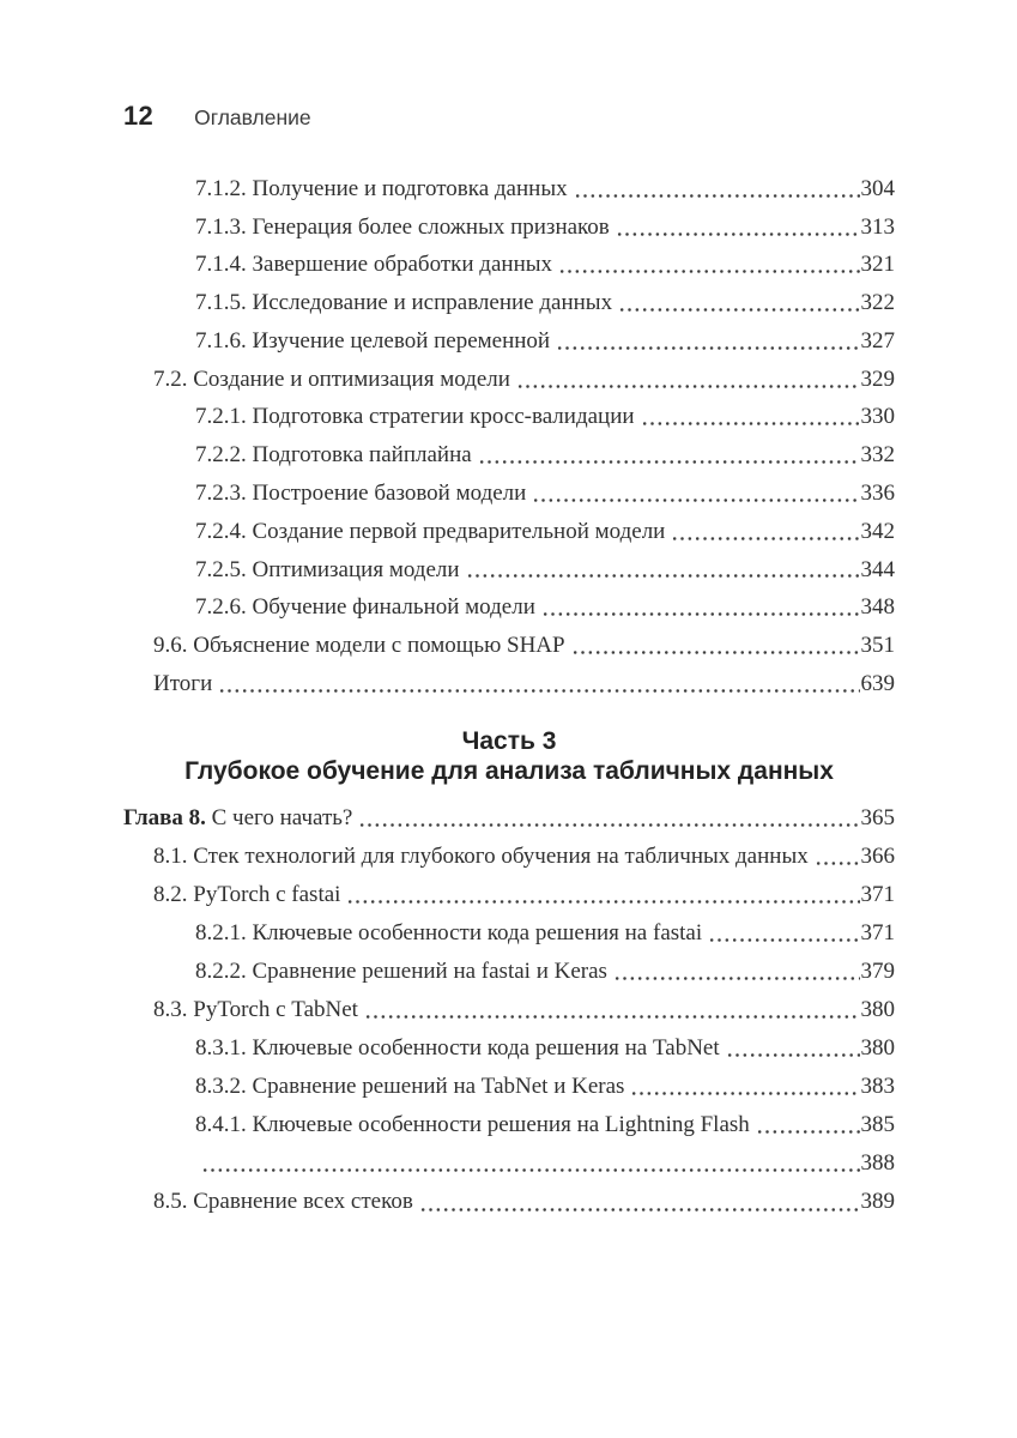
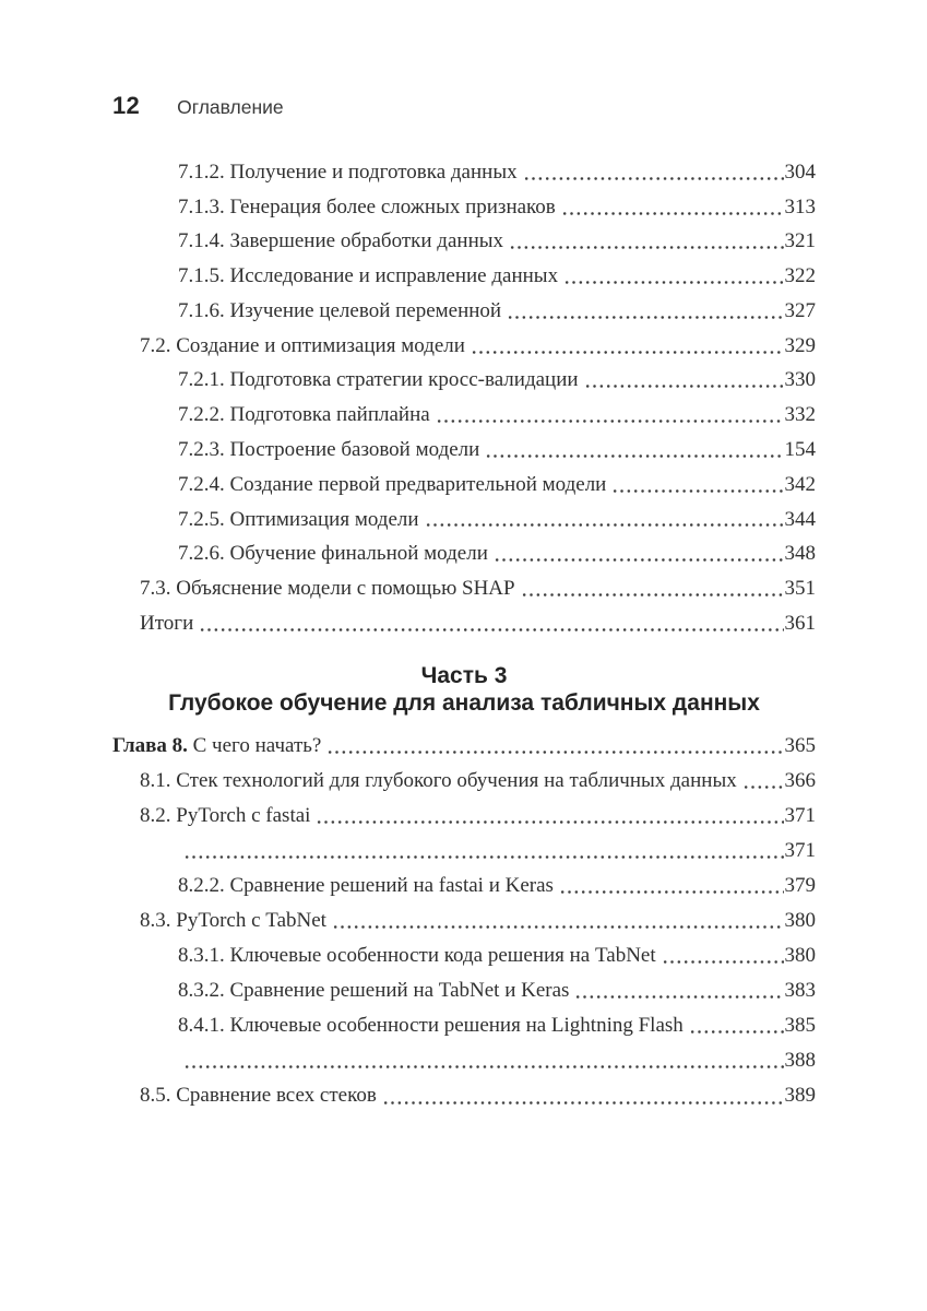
  12
  Оглавление
  7.1.2. Получение и подготовка данных
  304
  7.1.3. Генерация более сложных признаков
  313
  7.1.4. Завершение обработки данных
  321
  7.1.5. Исследование и исправление данных
  322
  7.1.6. Изучение целевой переменной
  327
  7.2. Создание и оптимизация модели
  329
  7.2.1. Подготовка стратегии кросс-валидации
  330
  7.2.2. Подготовка пайплайна
  332
  7.2.3. Построение базовой модели
- 336
+ 154
  7.2.4. Создание первой предварительной модели
  342
  7.2.5. Оптимизация модели
  344
  7.2.6. Обучение финальной модели
  348
- 9.6. Объяснение модели с помощью SHAP
+ 7.3. Объяснение модели с помощью SHAP
  351
  Итоги
- 639
+ 361
  Часть 3
  Глубокое обучение для анализа табличных данных
  Глава 8. С чего начать?
  365
  8.1. Стек технологий для глубокого обучения на табличных данных
  366
  8.2. PyTorch с fastai
  371
- 8.2.1. Ключевые особенности кода решения на fastai
  371
  8.2.2. Сравнение решений на fastai и Keras
  379
  8.3. PyTorch с TabNet
  380
  8.3.1. Ключевые особенности кода решения на TabNet
  380
  8.3.2. Сравнение решений на TabNet и Keras
  383
  8.4.1. Ключевые особенности решения на Lightning Flash
  385
  388
  8.5. Сравнение всех стеков
  389
